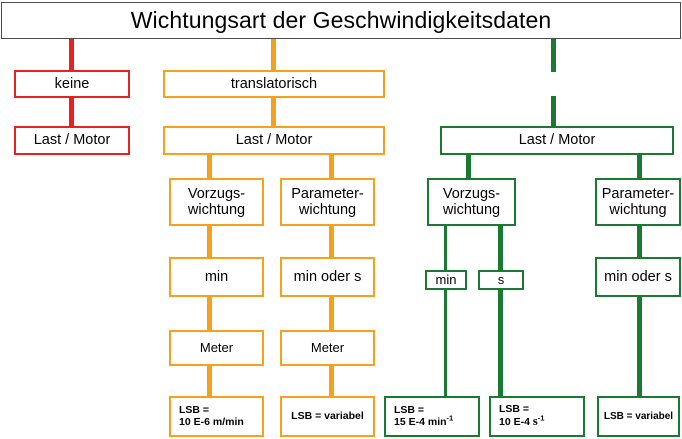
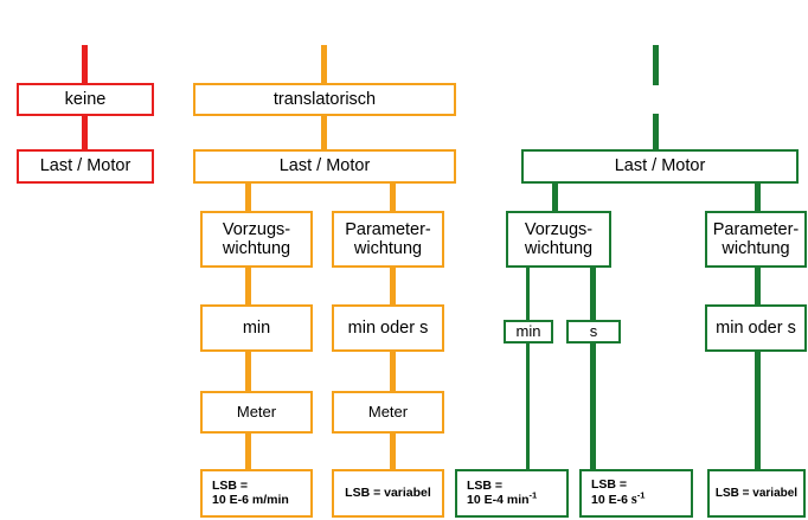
- Wichtungsart der Geschwindigkeitsdaten
  keine
  Last / Motor
  translatorisch
  Last / Motor
  Vorzugs-
  wichtung
  Parameter-
  wichtung
  min
  min oder s
  Meter
  Meter
  LSB =
  10 E-6 m/min
  LSB = variabel
  Last / Motor
  Vorzugs-
  wichtung
  Parameter-
  wichtung
  min
  s
  min oder s
  LSB =
- 15 E-4 min-1
+ 10 E-4 min-1
  LSB =
- 10 E-4 s-1
+ 10 E-6 s-1
  LSB = variabel
